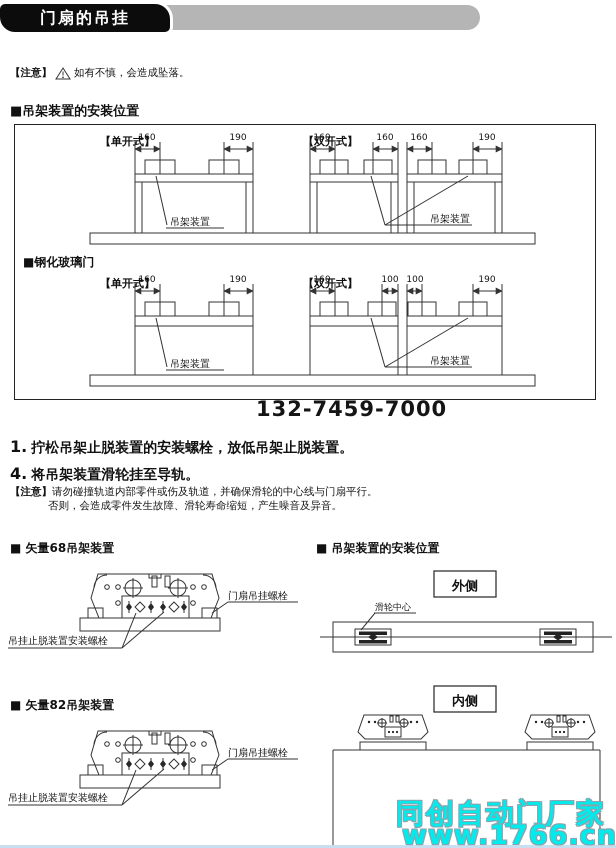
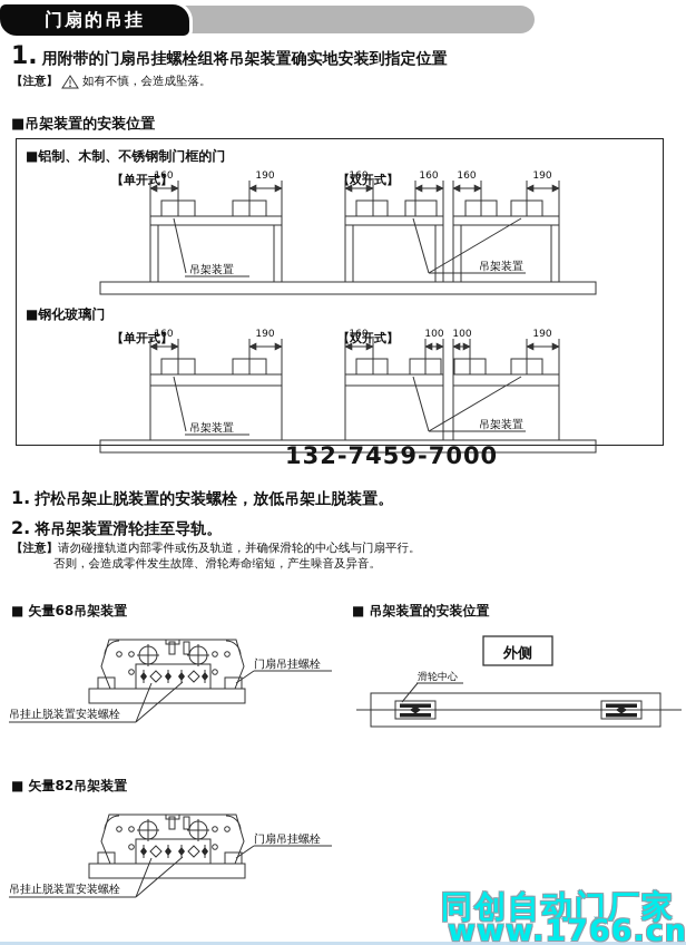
  门扇的吊挂
+ 1. 用附带的门扇吊挂螺栓组将吊架装置确实地安装到指定位置
  【注意】
  如有不慎，会造成坠落。
  ■吊架装置的安装位置
+ ■铝制、木制、不锈钢制门框的门
  【单开式】
  【双开式】
  160
  190
  吊架装置
  160
  160
  160
  190
  吊架装置
  ■钢化玻璃门
  【单开式】
  【双开式】
  160
  190
  吊架装置
  160
  100
  100
  190
  吊架装置
  132-7459-7000
  1. 拧松吊架止脱装置的安装螺栓，放低吊架止脱装置。
- 4. 将吊架装置滑轮挂至导轨。
+ 2. 将吊架装置滑轮挂至导轨。
  【注意】请勿碰撞轨道内部零件或伤及轨道，并确保滑轮的中心线与门扇平行。
  否则，会造成零件发生故障、滑轮寿命缩短，产生噪音及异音。
  ■ 矢量68吊架装置
  门扇吊挂螺栓
  吊挂止脱装置安装螺栓
  ■ 矢量82吊架装置
  门扇吊挂螺栓
  吊挂止脱装置安装螺栓
  ■ 吊架装置的安装位置
  外侧
  滑轮中心
- 内侧
  同创自动门厂家
  www.1766.cn
